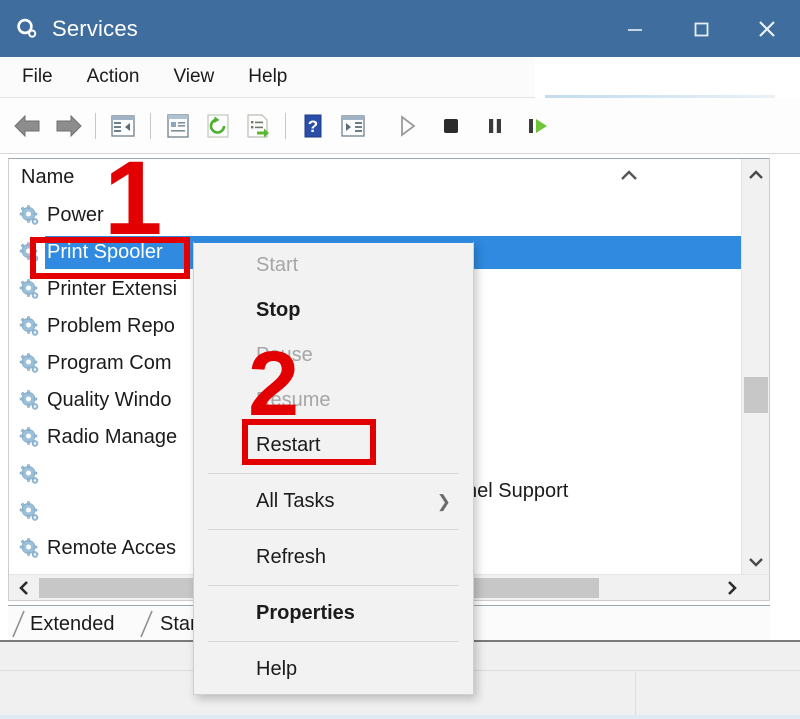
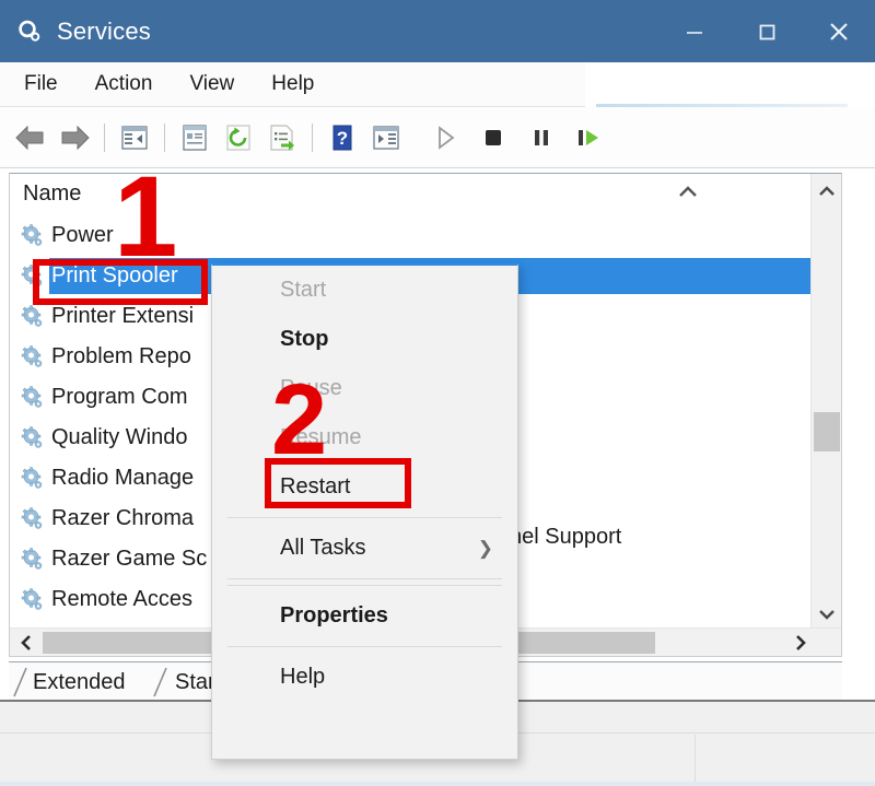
  Services
  File
  Action
  View
  Help
  ?
  el Support
  Name
  Power
  Print Spooler
  Printer Extensi
  Problem Repo
  Program Com
  Quality Windo
  Radio Manage
+ Razer Chroma
+ Razer Game Sc
  Remote Acces
  Extended
  Sta
  Start
  Stop
  Pause
  Resume
  Restart
  All Tasks
  ❯
- Refresh
  Properties
  Help
  1
  2
